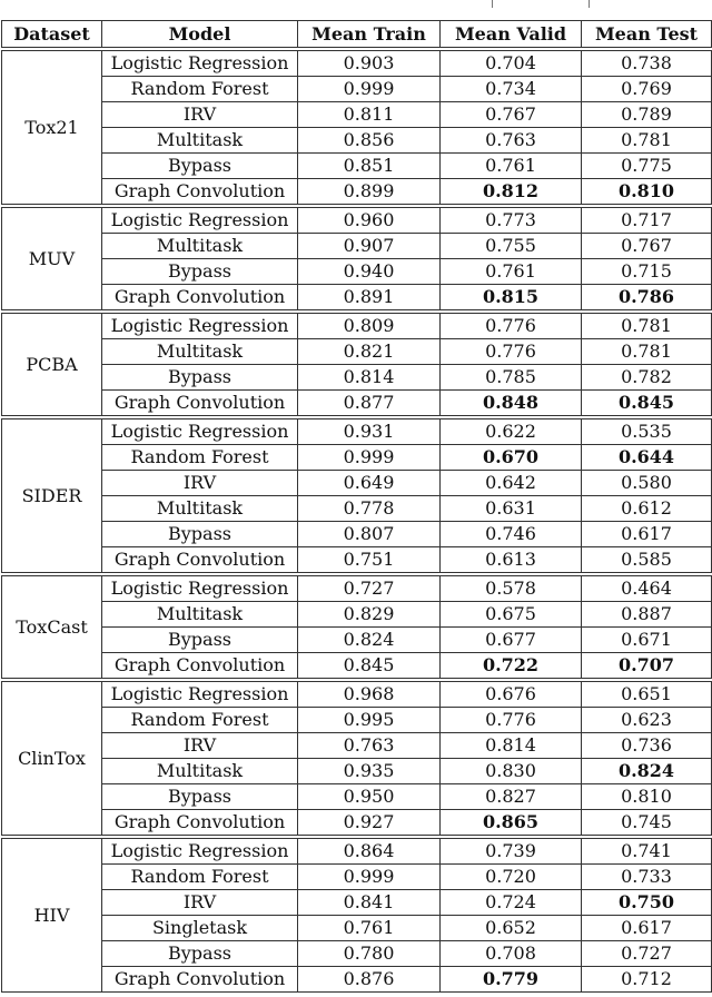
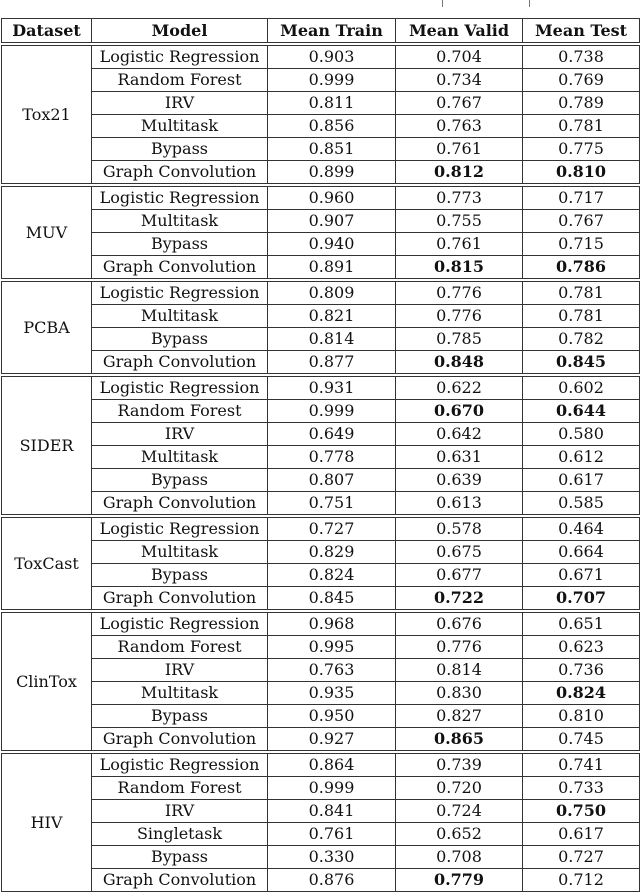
  Dataset	Model	Mean Train	Mean Valid	Mean Test
  Tox21	Logistic Regression	0.903	0.704	0.738
  Random Forest	0.999	0.734	0.769
  IRV	0.811	0.767	0.789
  Multitask	0.856	0.763	0.781
  Bypass	0.851	0.761	0.775
  Graph Convolution	0.899	0.812	0.810
  MUV	Logistic Regression	0.960	0.773	0.717
  Multitask	0.907	0.755	0.767
  Bypass	0.940	0.761	0.715
  Graph Convolution	0.891	0.815	0.786
  PCBA	Logistic Regression	0.809	0.776	0.781
  Multitask	0.821	0.776	0.781
  Bypass	0.814	0.785	0.782
  Graph Convolution	0.877	0.848	0.845
- SIDER	Logistic Regression	0.931	0.622	0.535
+ SIDER	Logistic Regression	0.931	0.622	0.602
  Random Forest	0.999	0.670	0.644
  IRV	0.649	0.642	0.580
  Multitask	0.778	0.631	0.612
- Bypass	0.807	0.746	0.617
+ Bypass	0.807	0.639	0.617
  Graph Convolution	0.751	0.613	0.585
  ToxCast	Logistic Regression	0.727	0.578	0.464
- Multitask	0.829	0.675	0.887
+ Multitask	0.829	0.675	0.664
  Bypass	0.824	0.677	0.671
  Graph Convolution	0.845	0.722	0.707
  ClinTox	Logistic Regression	0.968	0.676	0.651
  Random Forest	0.995	0.776	0.623
  IRV	0.763	0.814	0.736
  Multitask	0.935	0.830	0.824
  Bypass	0.950	0.827	0.810
  Graph Convolution	0.927	0.865	0.745
  HIV	Logistic Regression	0.864	0.739	0.741
  Random Forest	0.999	0.720	0.733
  IRV	0.841	0.724	0.750
  Singletask	0.761	0.652	0.617
- Bypass	0.780	0.708	0.727
+ Bypass	0.330	0.708	0.727
  Graph Convolution	0.876	0.779	0.712
